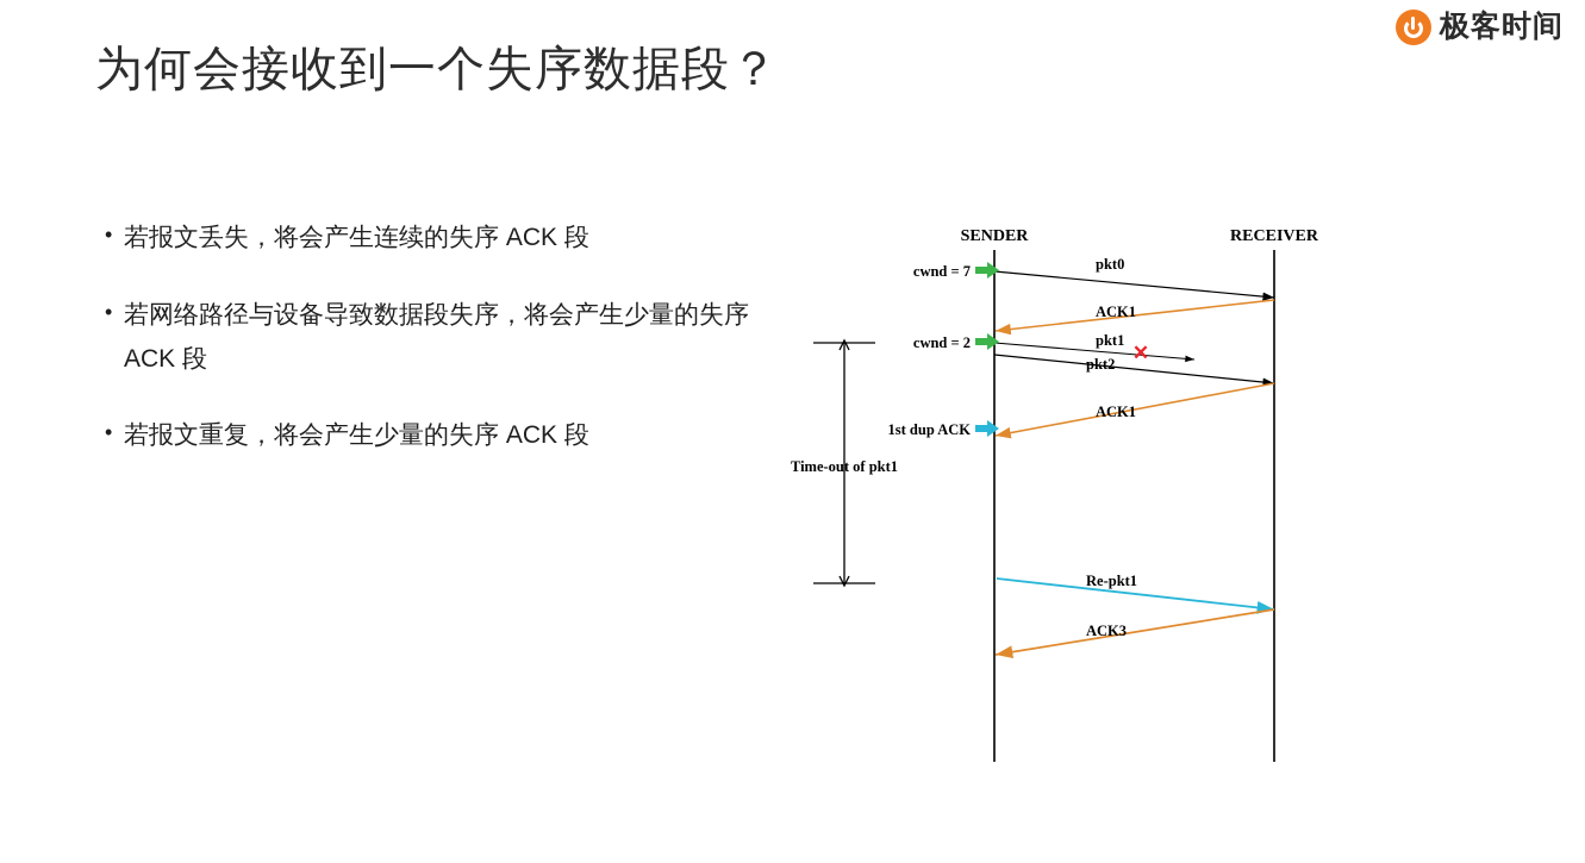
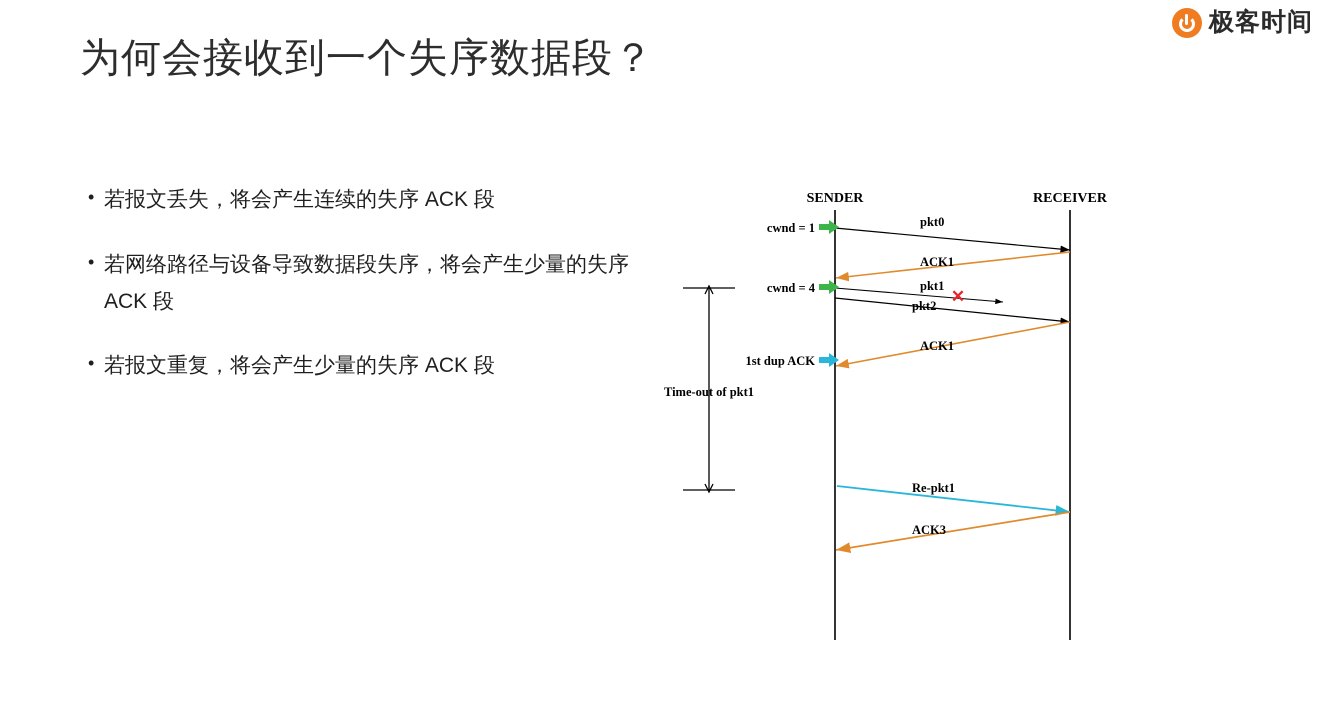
  极客时间
  为何会接收到一个失序数据段？
  •
  若报文丢失，将会产生连续的失序 ACK 段
  •
  若网络路径与设备导致数据段失序，将会产生少量的失序 ACK 段
  •
  若报文重复，将会产生少量的失序 ACK 段
  SENDER
  RECEIVER
  pkt0
  ACK1
  pkt1
  ✕
  pkt2
  ACK1
  Re-pkt1
  ACK3
- cwnd = 7
+ cwnd = 1
- cwnd = 2
+ cwnd = 4
  1st dup ACK
  Time-out of pkt1
